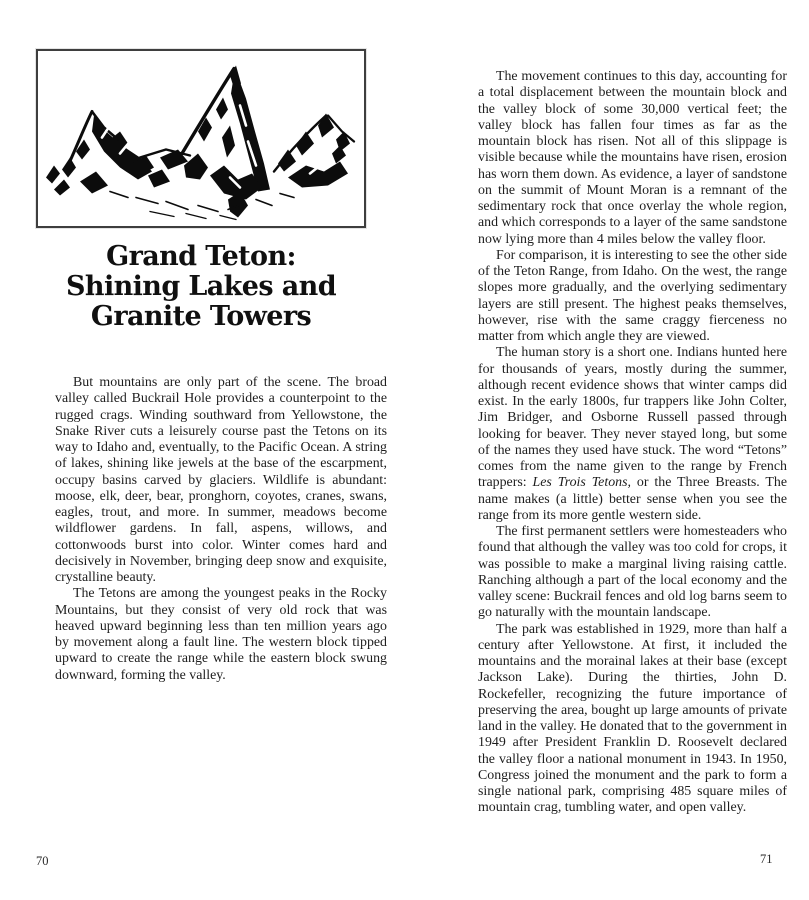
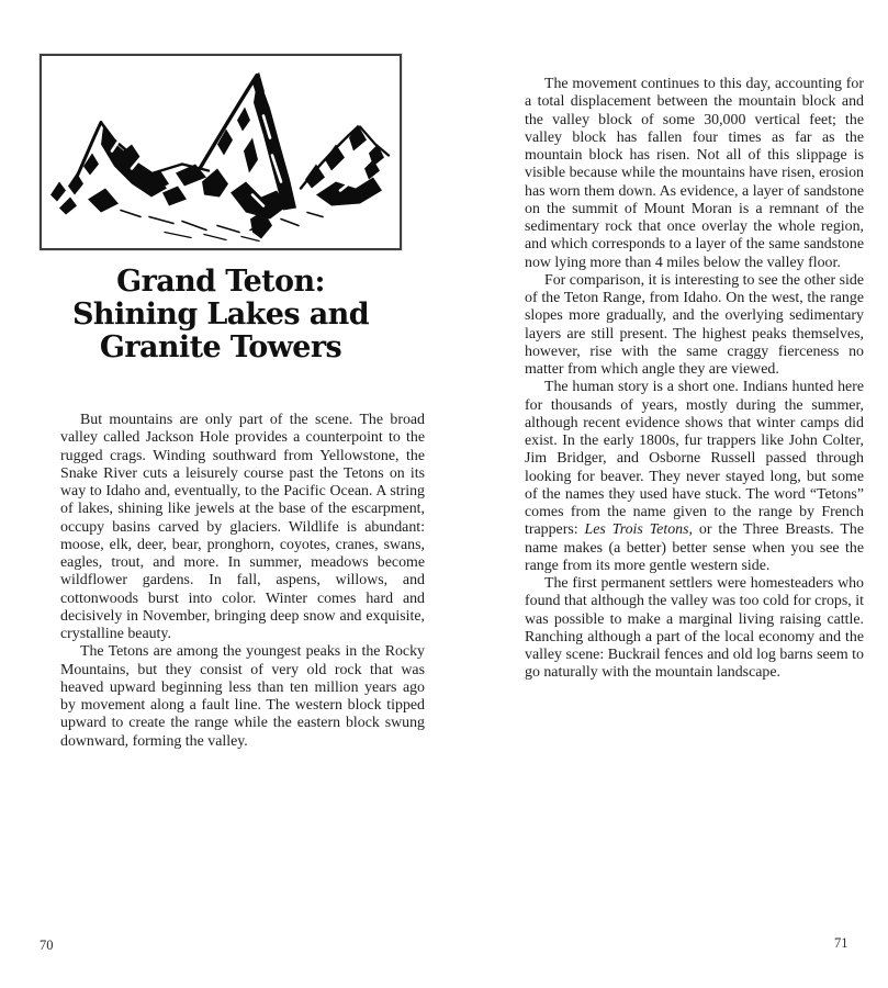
  Grand Teton:
  Shining Lakes and
  Granite Towers
- But mountains are only part of the scene. The broad valley called Buckrail Hole provides a counterpoint to the rugged crags. Winding southward from Yellowstone, the Snake River cuts a leisurely course past the Tetons on its way to Idaho and, eventually, to the Pacific Ocean. A string of lakes, shining like jewels at the base of the escarpment, occupy basins carved by glaciers. Wildlife is abundant: moose, elk, deer, bear, pronghorn, coyotes, cranes, swans, eagles, trout, and more. In summer, meadows become wildflower gardens. In fall, aspens, willows, and cottonwoods burst into color. Winter comes hard and decisively in November, bringing deep snow and exquisite, crystalline beauty.
+ But mountains are only part of the scene. The broad valley called Jackson Hole provides a counterpoint to the rugged crags. Winding southward from Yellowstone, the Snake River cuts a leisurely course past the Tetons on its way to Idaho and, eventually, to the Pacific Ocean. A string of lakes, shining like jewels at the base of the escarpment, occupy basins carved by glaciers. Wildlife is abundant: moose, elk, deer, bear, pronghorn, coyotes, cranes, swans, eagles, trout, and more. In summer, meadows become wildflower gardens. In fall, aspens, willows, and cottonwoods burst into color. Winter comes hard and decisively in November, bringing deep snow and exquisite, crystalline beauty.
  The Tetons are among the youngest peaks in the Rocky Mountains, but they consist of very old rock that was heaved upward beginning less than ten million years ago by movement along a fault line. The western block tipped upward to create the range while the eastern block swung downward, forming the valley.
  The movement continues to this day, accounting for a total displacement between the mountain block and the valley block of some 30,000 vertical feet; the valley block has fallen four times as far as the mountain block has risen. Not all of this slippage is visible because while the mountains have risen, erosion has worn them down. As evidence, a layer of sandstone on the summit of Mount Moran is a remnant of the sedimentary rock that once overlay the whole region, and which corresponds to a layer of the same sandstone now lying more than 4 miles below the valley floor.
  For comparison, it is interesting to see the other side of the Teton Range, from Idaho. On the west, the range slopes more gradually, and the overlying sedimentary layers are still present. The highest peaks themselves, however, rise with the same craggy fierceness no matter from which angle they are viewed.
- The human story is a short one. Indians hunted here for thousands of years, mostly during the summer, although recent evidence shows that winter camps did exist. In the early 1800s, fur trappers like John Colter, Jim Bridger, and Osborne Russell passed through looking for beaver. They never stayed long, but some of the names they used have stuck. The word “Tetons” comes from the name given to the range by French trappers: Les Trois Tetons, or the Three Breasts. The name makes (a little) better sense when you see the range from its more gentle western side.
+ The human story is a short one. Indians hunted here for thousands of years, mostly during the summer, although recent evidence shows that winter camps did exist. In the early 1800s, fur trappers like John Colter, Jim Bridger, and Osborne Russell passed through looking for beaver. They never stayed long, but some of the names they used have stuck. The word “Tetons” comes from the name given to the range by French trappers: Les Trois Tetons, or the Three Breasts. The name makes (a better) better sense when you see the range from its more gentle western side.
  The first permanent settlers were homesteaders who found that although the valley was too cold for crops, it was possible to make a marginal living raising cattle. Ranching although a part of the local economy and the valley scene: Buckrail fences and old log barns seem to go naturally with the mountain landscape.
- The park was established in 1929, more than half a century after Yellowstone. At first, it included the mountains and the morainal lakes at their base (except Jackson Lake). During the thirties, John D. Rockefeller, recognizing the future importance of preserving the area, bought up large amounts of private land in the valley. He donated that to the government in 1949 after President Franklin D. Roosevelt declared the valley floor a national monument in 1943. In 1950, Congress joined the monument and the park to form a single national park, comprising 485 square miles of mountain crag, tumbling water, and open valley.
  70
  71
